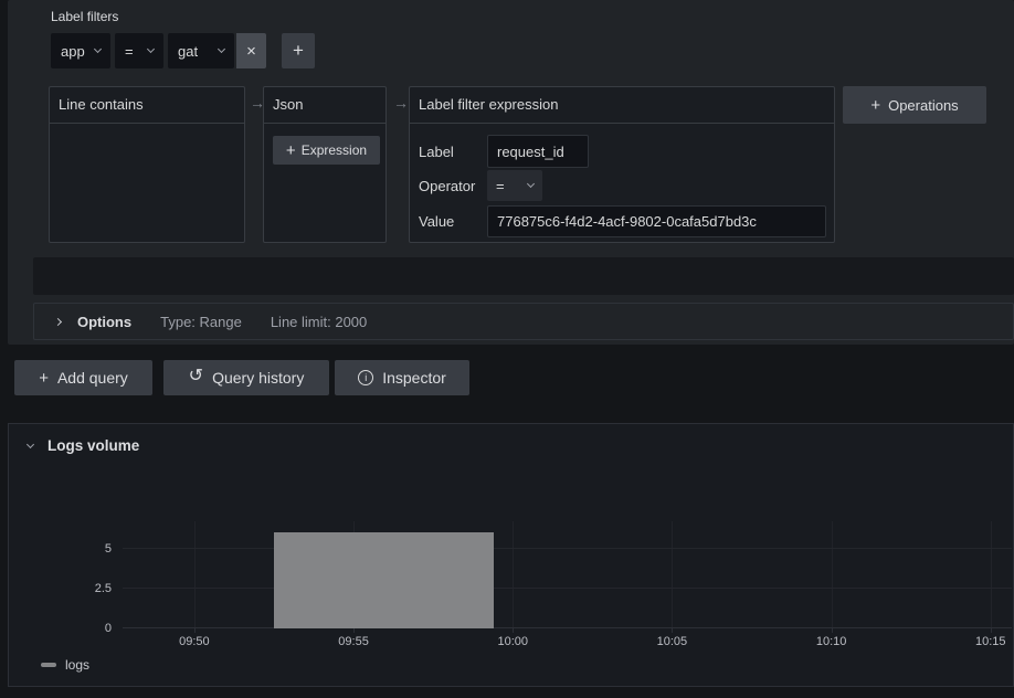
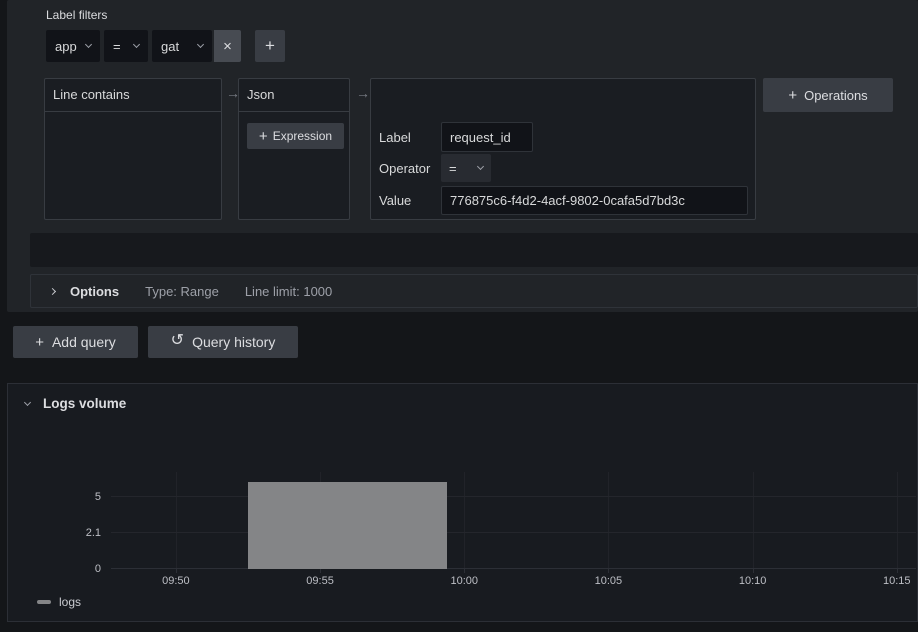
  Label filters
  app
  =
  gat
  ×
  +
  Line contains
  →
  Json
  +
  Expression
  →
- Label filter expression
  Label
  request_id
  Operator
  =
  Value
  776875c6-f4d2-4acf-9802-0cafa5d7bd3c
  +
  Operations
  Options
  Type: Range
- Line limit: 2000
+ Line limit: 1000
  +
  Add query
  ↺
  Query history
- i
- Inspector
  Logs volume
  0
- 2.5
+ 2.1
  5
  09:50
  09:55
  10:00
  10:05
  10:10
  10:15
  logs
